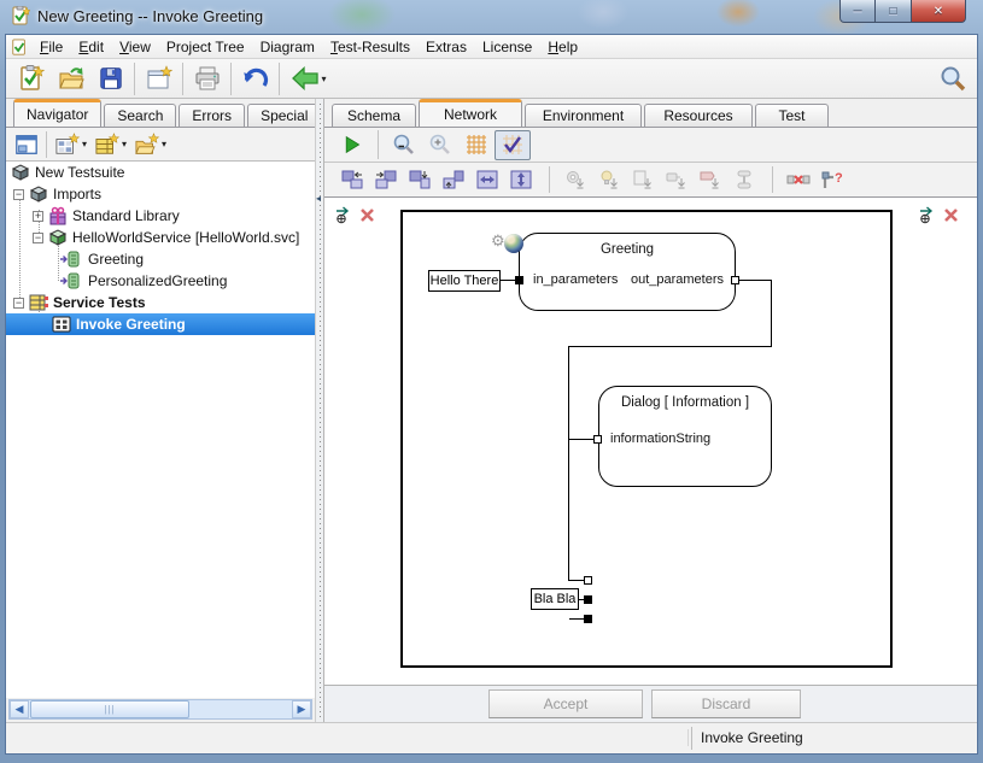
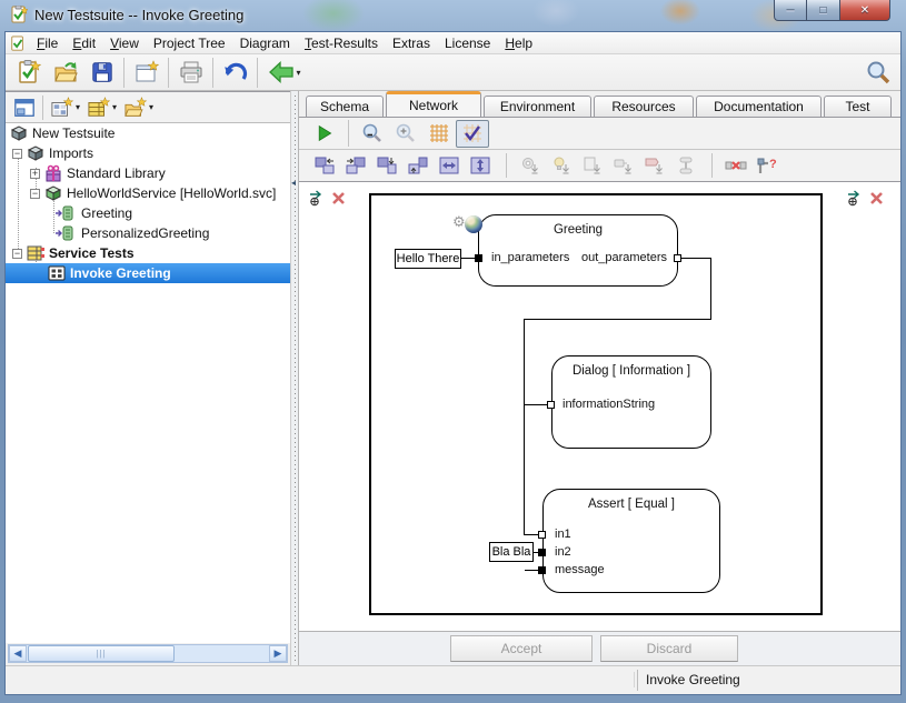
- New Greeting -- Invoke Greeting
+ New Testsuite -- Invoke Greeting
  ─
  □
  ✕
  File
  Edit
  View
  Project Tree
  Diagram
  Test-Results
  Extras
  License
  Help
  ▾
- Navigator
- Search
- Errors
- Special
  ▾
  ▾
  ▾
  New Testsuite
  −
  Imports
  +
  Standard Library
  −
  HelloWorldService [HelloWorld.svc]
  Greeting
  PersonalizedGreeting
  −
  Service Tests
  Invoke Greeting
  ◀
  |||
  ▶
  ◂
  Schema
  Network
  Environment
  Resources
+ Documentation
  Test
  ?
  ⚙
  Greeting
  in_parameters
  out_parameters
  Hello There
  Dialog [ Information ]
  informationString
+ Assert [ Equal ]
+ in1
+ in2
+ message
  Bla Bla
  Accept
  Discard
  Invoke Greeting
